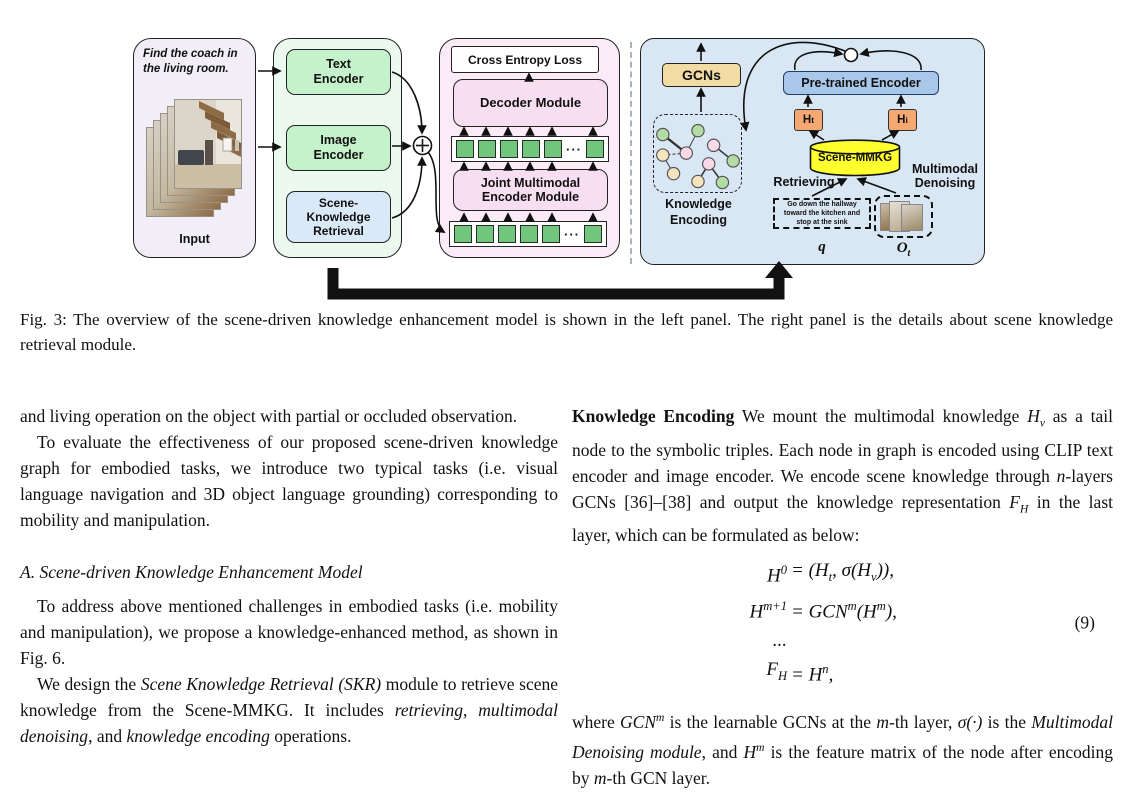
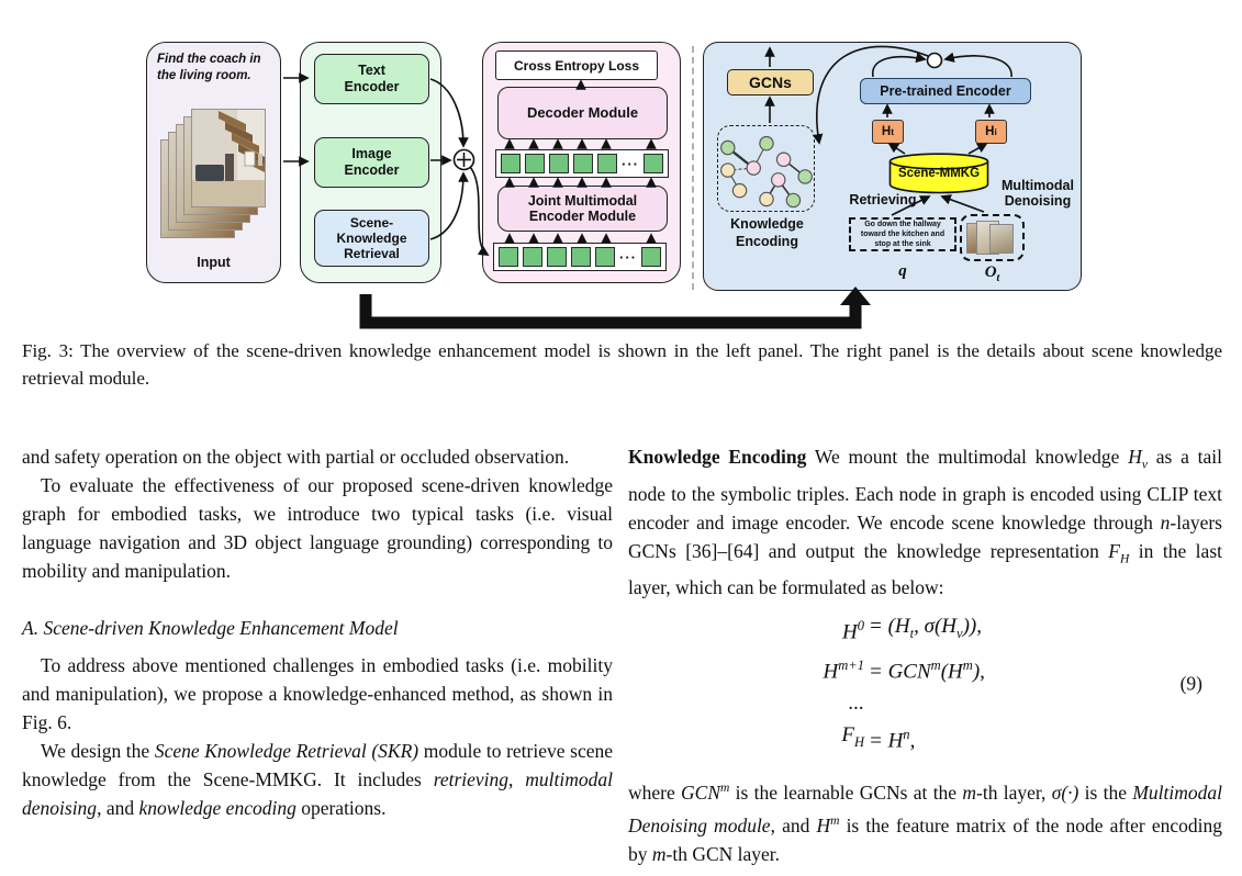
  Find the coach in the living room.
  Input
  Text Encoder
  Image Encoder
  Scene-Knowledge Retrieval
  Cross Entropy Loss
  Decoder Module
  ···
  Joint Multimodal Encoder Module
  ···
  GCNs
  Knowledge Encoding
  Pre-trained Encoder
  H
  t
  H
  i
  Scene-MMKG
  Retrieving
  Multimodal Denoising
  q
  Ot
  Fig. 3: The overview of the scene-driven knowledge enhancement model is shown in the left panel. The right panel is the details about scene knowledge retrieval module.
- and living operation on the object with partial or occluded observation.
+ and safety operation on the object with partial or occluded observation.
  To evaluate the effectiveness of our proposed scene-driven knowledge graph for embodied tasks, we introduce two typical tasks (i.e. visual language navigation and 3D object language grounding) corresponding to mobility and manipulation.
  A. Scene-driven Knowledge Enhancement Model
  To address above mentioned challenges in embodied tasks (i.e. mobility and manipulation), we propose a knowledge-enhanced method, as shown in Fig. 6.
  We design the Scene Knowledge Retrieval (SKR) module to retrieve scene knowledge from the Scene-MMKG. It includes retrieving, multimodal denoising, and knowledge encoding operations.
- Knowledge Encoding We mount the multimodal knowledge Hv as a tail node to the symbolic triples. Each node in graph is encoded using CLIP text encoder and image encoder. We encode scene knowledge through n-layers GCNs [36]–[38] and output the knowledge representation FH in the last layer, which can be formulated as below:
+ Knowledge Encoding We mount the multimodal knowledge Hv as a tail node to the symbolic triples. Each node in graph is encoded using CLIP text encoder and image encoder. We encode scene knowledge through n-layers GCNs [36]–[64] and output the knowledge representation FH in the last layer, which can be formulated as below:
  H0
  = (Ht, σ(Hv)),
  Hm+1
  = GCNm(Hm),
  ...
  FH
  = Hn,
  (9)
  where GCNm is the learnable GCNs at the m-th layer, σ(·) is the Multimodal Denoising module, and Hm is the feature matrix of the node after encoding by m-th GCN layer.
